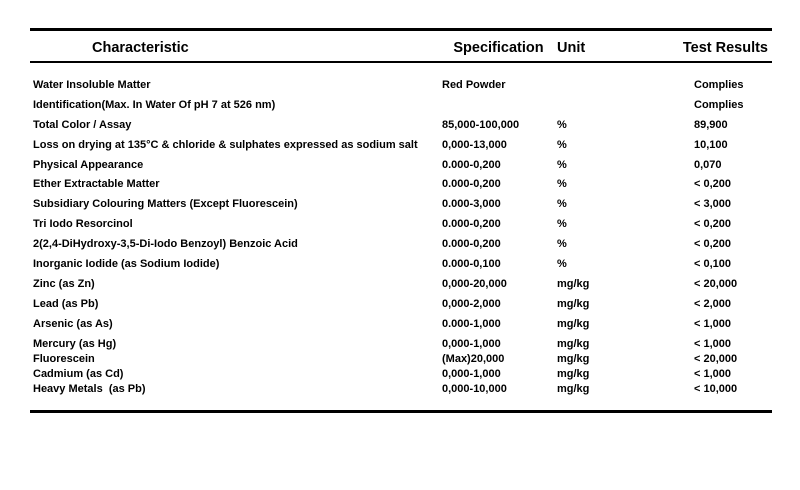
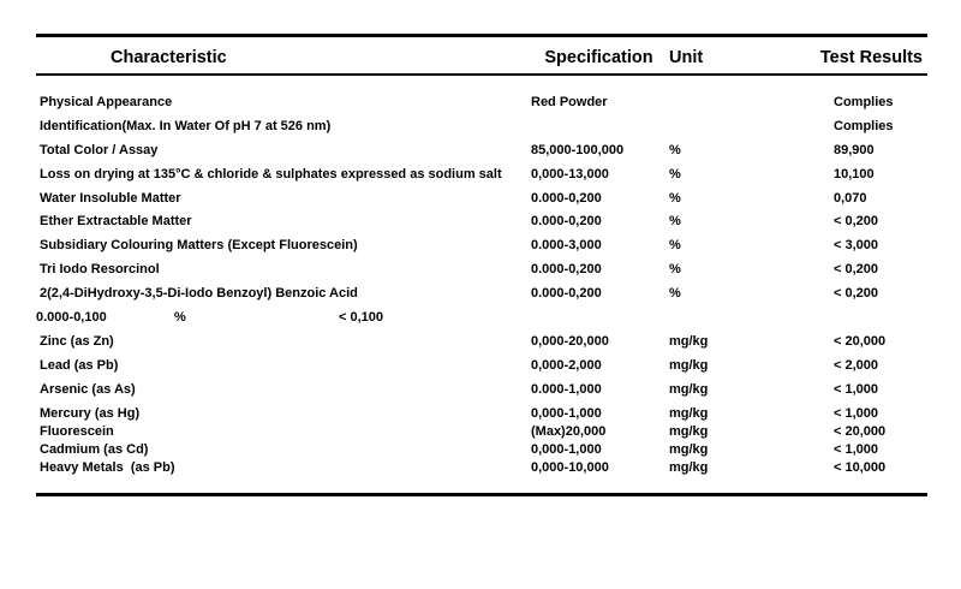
  Characteristic
  Specification
  Unit
  Test Results
- Water Insoluble Matter
+ Physical Appearance
  Red Powder
  Complies
  Identification(Max. In Water Of pH 7 at 526 nm)
  Complies
  Total Color / Assay
  85,000-100,000
  %
  89,900
  Loss on drying at 135°C & chloride & sulphates expressed as sodium salt
  0,000-13,000
  %
  10,100
- Physical Appearance
+ Water Insoluble Matter
  0.000-0,200
  %
  0,070
  Ether Extractable Matter
  0.000-0,200
  %
  < 0,200
  Subsidiary Colouring Matters (Except Fluorescein)
  0.000-3,000
  %
  < 3,000
  Tri Iodo Resorcinol
  0.000-0,200
  %
  < 0,200
  2(2,4-DiHydroxy-3,5-Di-Iodo Benzoyl) Benzoic Acid
  0.000-0,200
  %
  < 0,200
- Inorganic Iodide (as Sodium Iodide)
  0.000-0,100
  %
  < 0,100
  Zinc (as Zn)
  0,000-20,000
  mg/kg
  < 20,000
  Lead (as Pb)
  0,000-2,000
  mg/kg
  < 2,000
  Arsenic (as As)
  0.000-1,000
  mg/kg
  < 1,000
  Mercury (as Hg)
  0,000-1,000
  mg/kg
  < 1,000
  Fluorescein
  (Max)20,000
  mg/kg
  < 20,000
  Cadmium (as Cd)
  0,000-1,000
  mg/kg
  < 1,000
  Heavy Metals (as Pb)
  0,000-10,000
  mg/kg
  < 10,000
